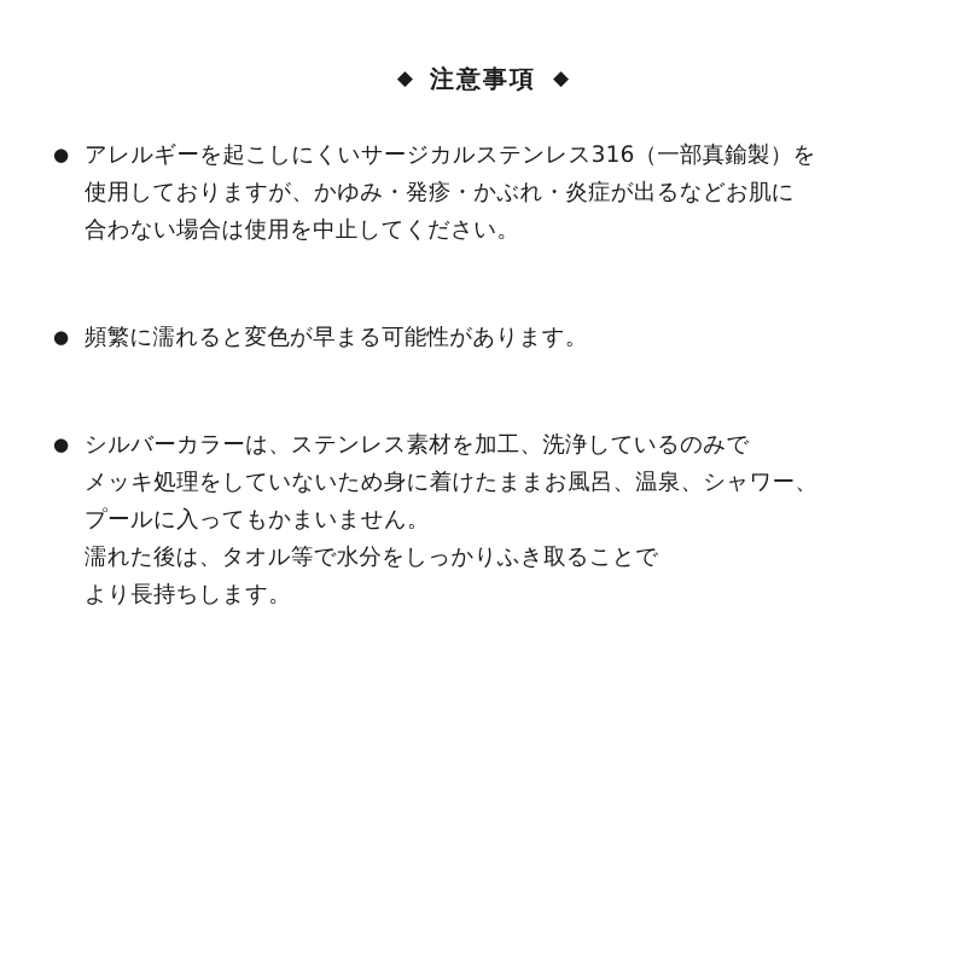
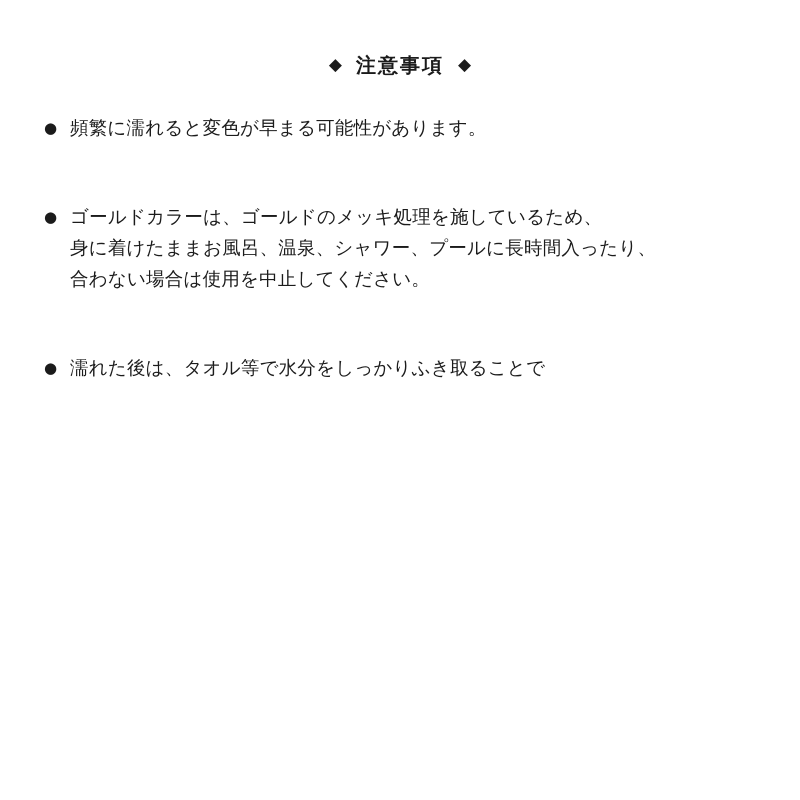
  ◆
  注意事項
  ◆
  ●
- アレルギーを起こしにくいサージカルステンレス316（一部真鍮製）を
- 使用しておりますが、かゆみ・発疹・かぶれ・炎症が出るなどお肌に
- 合わない場合は使用を中止してください。
+ 頻繁に濡れると変色が早まる可能性があります。
  ●
+ ゴールドカラーは、ゴールドのメッキ処理を施しているため、
+ 身に着けたままお風呂、温泉、シャワー、プールに長時間入ったり、
- 頻繁に濡れると変色が早まる可能性があります。
+ 合わない場合は使用を中止してください。
  ●
- シルバーカラーは、ステンレス素材を加工、洗浄しているのみで
- メッキ処理をしていないため身に着けたままお風呂、温泉、シャワー、
- プールに入ってもかまいません。
  濡れた後は、タオル等で水分をしっかりふき取ることで
- より長持ちします。
